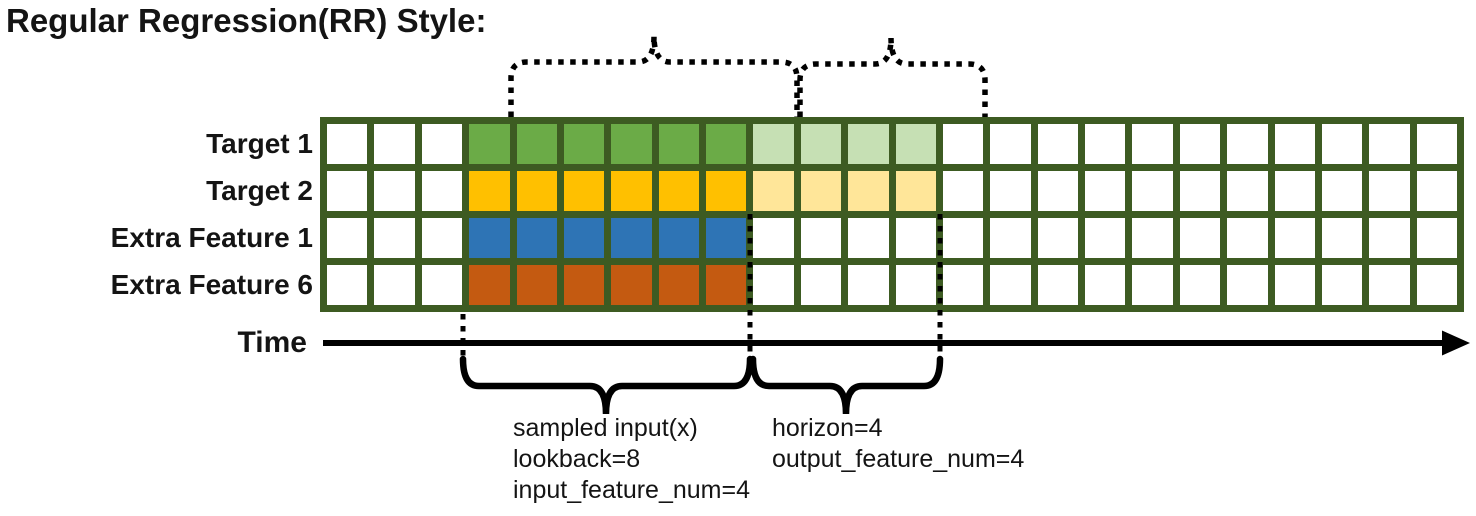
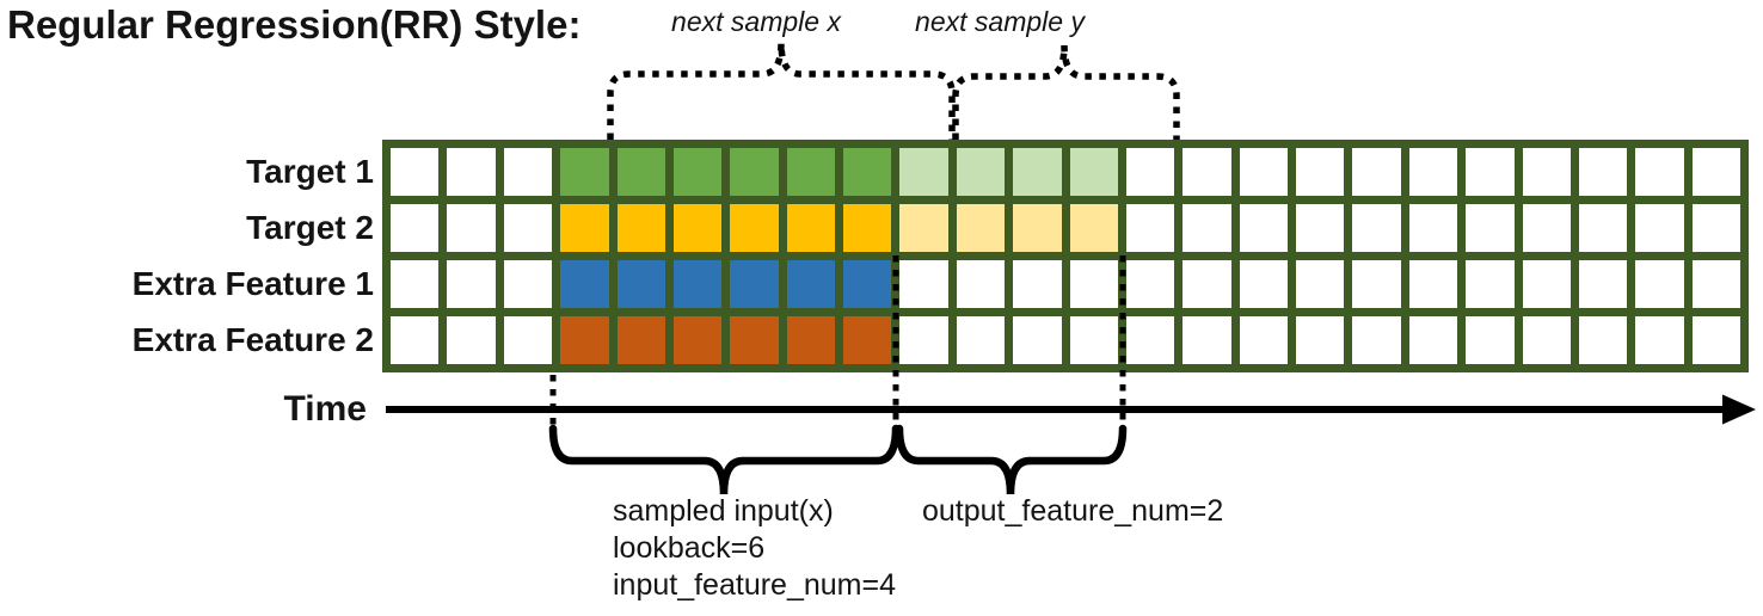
  Regular Regression(RR) Style:
+ next sample x
+ next sample y
  Target 1
  Target 2
  Extra Feature 1
- Extra Feature 6
+ Extra Feature 2
  Time
  sampled input(x)
- lookback=8
+ lookback=6
  input_feature_num=4
- horizon=4
- output_feature_num=4
+ output_feature_num=2
